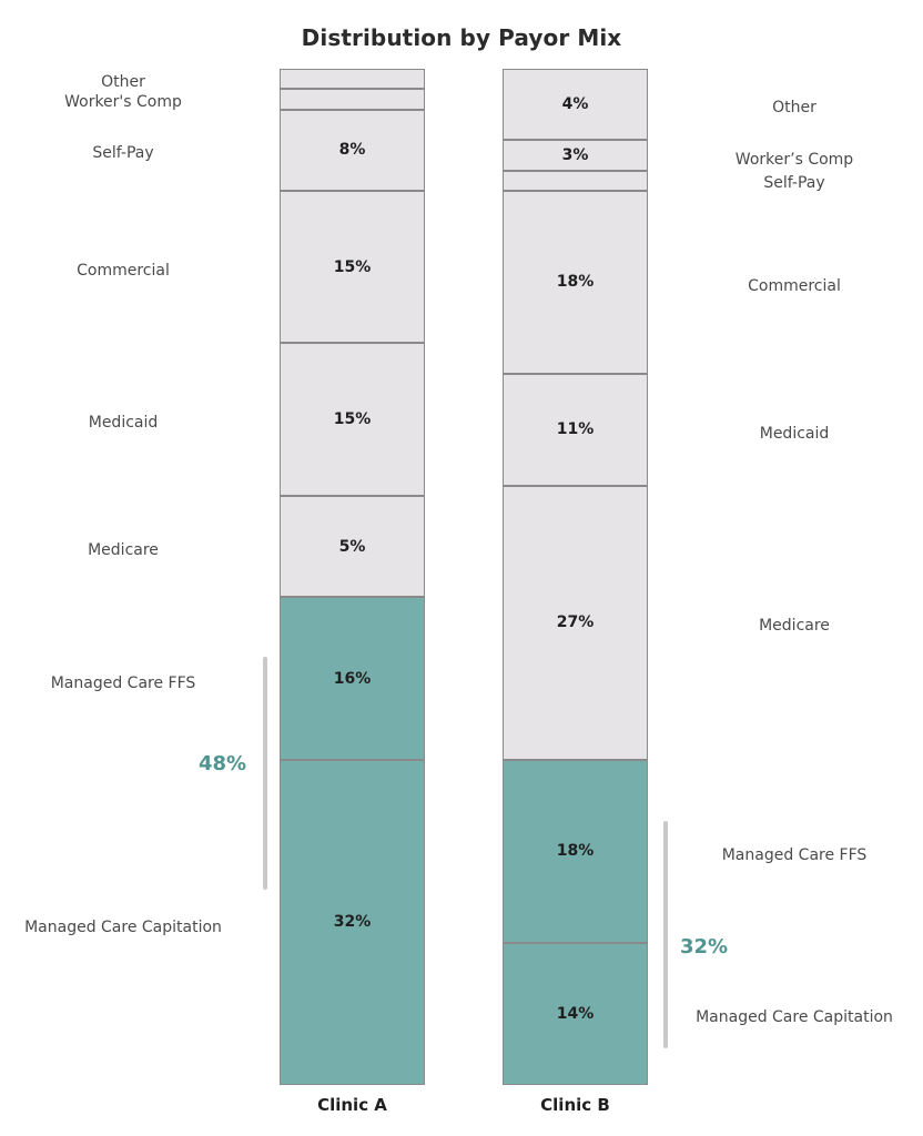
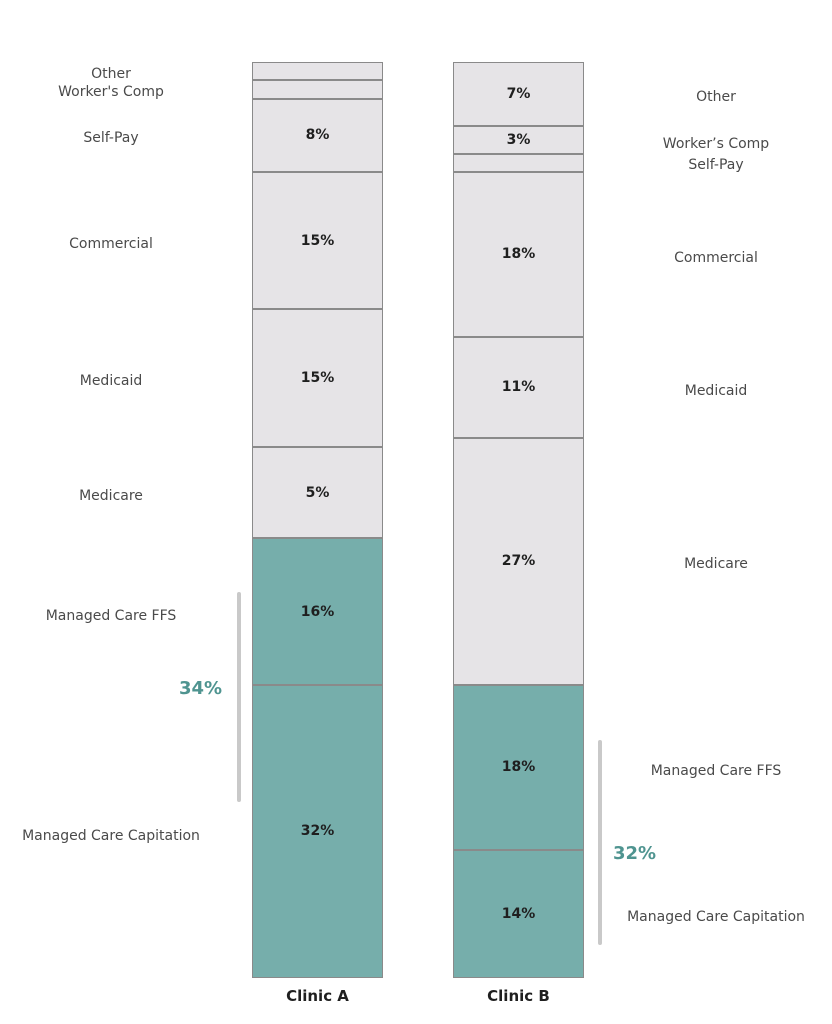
- Distribution by Payor Mix
  8%
  15%
  15%
  5%
  16%
  32%
- 4%
+ 7%
  3%
  18%
  11%
  27%
  18%
  14%
  Other
  Worker's Comp
  Self-Pay
  Commercial
  Medicaid
  Medicare
  Managed Care FFS
  Managed Care Capitation
  Other
  Worker’s Comp
  Self-Pay
  Commercial
  Medicaid
  Medicare
  Managed Care FFS
  Managed Care Capitation
- 48%
+ 34%
  32%
  Clinic A
  Clinic B
